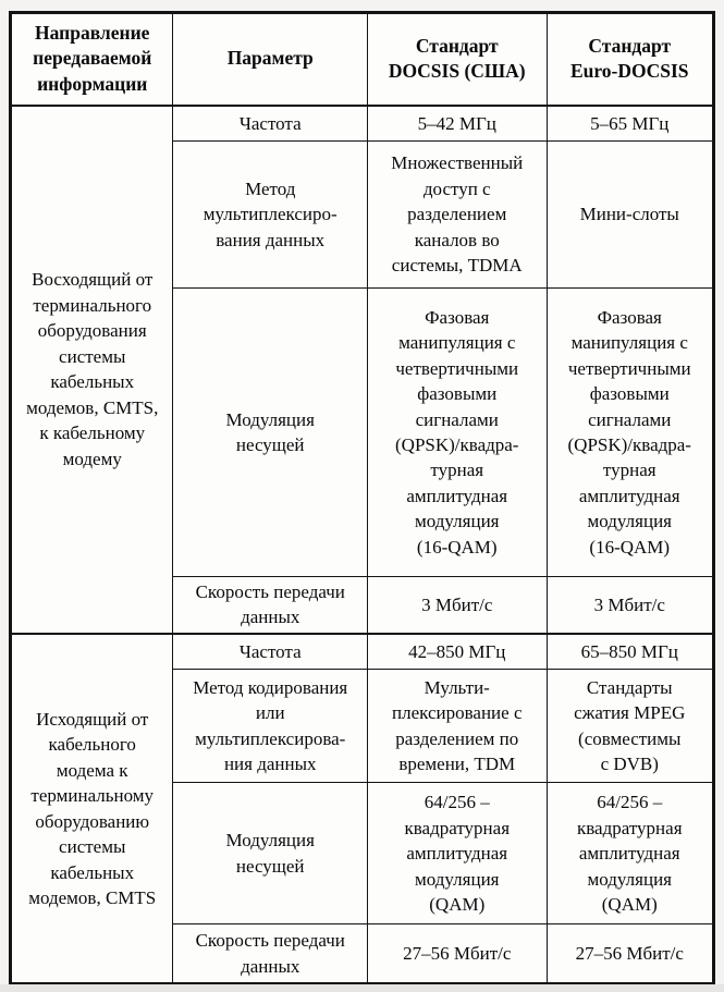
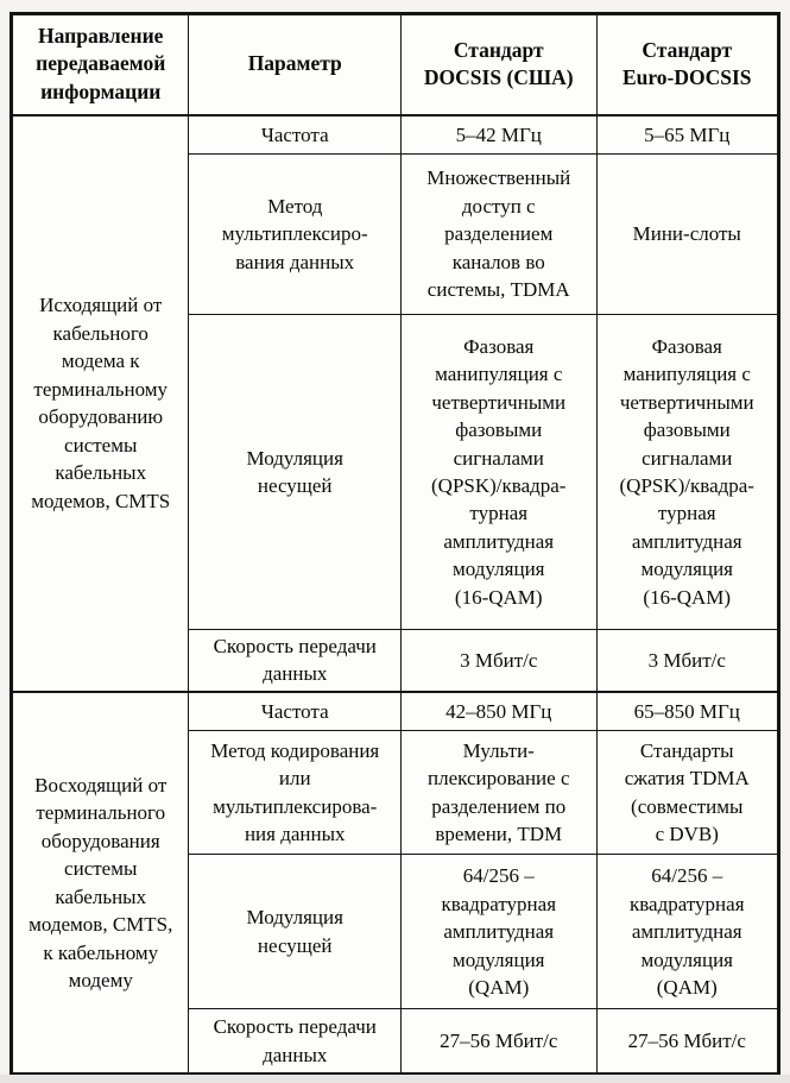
  Направление передаваемой информации	Параметр	Стандарт DOCSIS (США)	Стандарт Euro-DOCSIS
- Восходящий от терминального оборудования системы кабельных модемов, CMTS, к кабельному модему	Частота	5–42 МГц	5–65 МГц
+ Исходящий от кабельного модема к терминальному оборудованию системы кабельных модемов, CMTS	Частота	5–42 МГц	5–65 МГц
  Метод мультиплексиро- вания данных	Множественный доступ с разделением каналов во системы, TDMA	Мини-слоты
  Модуляция несущей	Фазовая манипуляция с четвертичными фазовыми сигналами (QPSK)/квадра- турная амплитудная модуляция (16-QAM)	Фазовая манипуляция с четвертичными фазовыми сигналами (QPSK)/квадра- турная амплитудная модуляция (16-QAM)
  Скорость передачи данных	3 Мбит/с	3 Мбит/с
- Исходящий от кабельного модема к терминальному оборудованию системы кабельных модемов, CMTS	Частота	42–850 МГц	65–850 МГц
+ Восходящий от терминального оборудования системы кабельных модемов, CMTS, к кабельному модему	Частота	42–850 МГц	65–850 МГц
- Метод кодирования или мультиплексирова- ния данных	Мульти- плексирование с разделением по времени, TDM	Стандарты сжатия MPEG (совместимы с DVB)
+ Метод кодирования или мультиплексирова- ния данных	Мульти- плексирование с разделением по времени, TDM	Стандарты сжатия TDMA (совместимы с DVB)
  Модуляция несущей	64/256 – квадратурная амплитудная модуляция (QAM)	64/256 – квадратурная амплитудная модуляция (QAM)
  Скорость передачи данных	27–56 Мбит/с	27–56 Мбит/с
